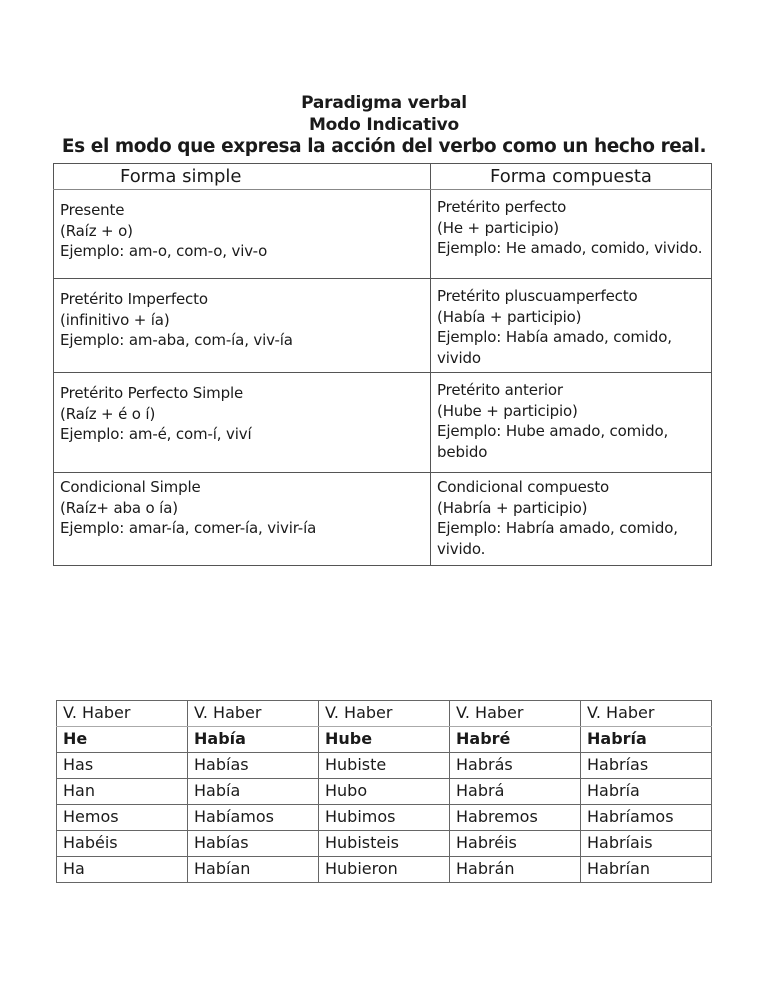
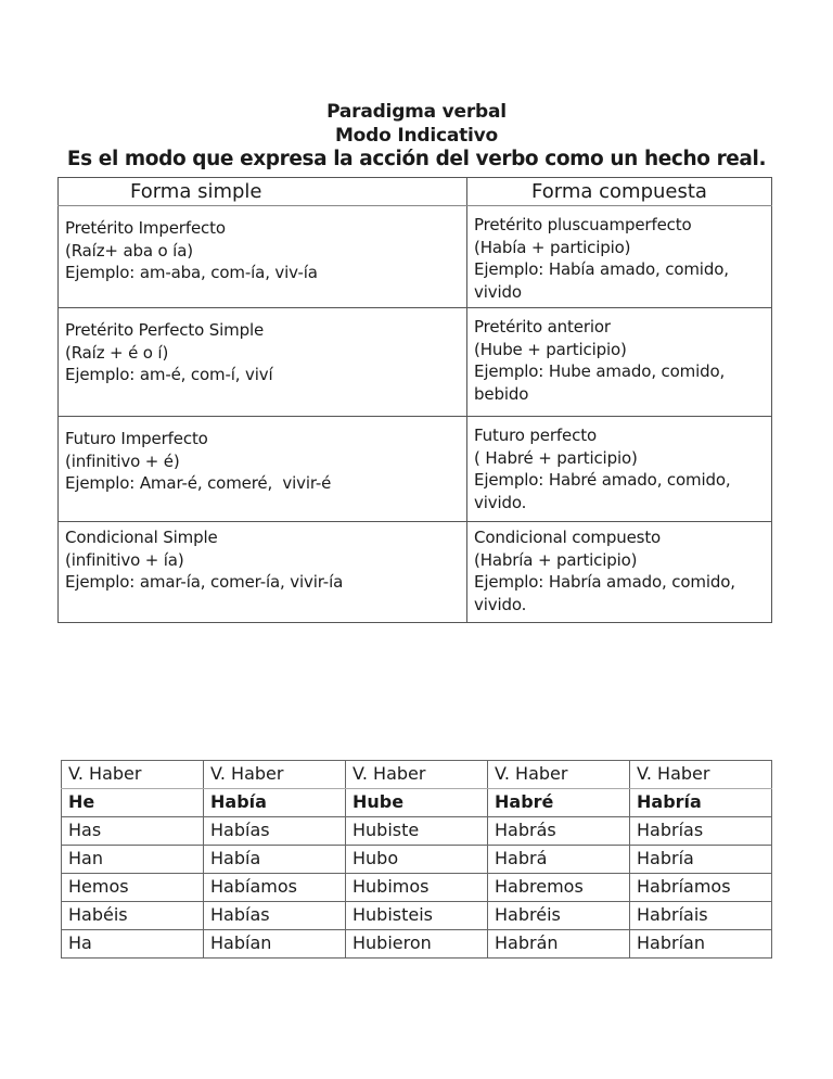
  Paradigma verbal
  Modo Indicativo
  Es el modo que expresa la acción del verbo como un hecho real.
  Forma simple	Forma compuesta
- Presente (Raíz + o) Ejemplo: am-o, com-o, viv-o	Pretérito perfecto (He + participio) Ejemplo: He amado, comido, vivido.
- Pretérito Imperfecto (infinitivo + ía) Ejemplo: am-aba, com-ía, viv-ía	Pretérito pluscuamperfecto (Había + participio) Ejemplo: Había amado, comido, vivido
+ Pretérito Imperfecto (Raíz+ aba o ía) Ejemplo: am-aba, com-ía, viv-ía	Pretérito pluscuamperfecto (Había + participio) Ejemplo: Había amado, comido, vivido
  Pretérito Perfecto Simple (Raíz + é o í) Ejemplo: am-é, com-í, viví	Pretérito anterior (Hube + participio) Ejemplo: Hube amado, comido, bebido
+ Futuro Imperfecto (infinitivo + é) Ejemplo: Amar-é, comeré, vivir-é	Futuro perfecto ( Habré + participio) Ejemplo: Habré amado, comido, vivido.
- Condicional Simple (Raíz+ aba o ía) Ejemplo: amar-ía, comer-ía, vivir-ía	Condicional compuesto (Habría + participio) Ejemplo: Habría amado, comido, vivido.
+ Condicional Simple (infinitivo + ía) Ejemplo: amar-ía, comer-ía, vivir-ía	Condicional compuesto (Habría + participio) Ejemplo: Habría amado, comido, vivido.
  V. Haber	V. Haber	V. Haber	V. Haber	V. Haber
  He	Había	Hube	Habré	Habría
  Has	Habías	Hubiste	Habrás	Habrías
  Han	Había	Hubo	Habrá	Habría
  Hemos	Habíamos	Hubimos	Habremos	Habríamos
  Habéis	Habías	Hubisteis	Habréis	Habríais
  Ha	Habían	Hubieron	Habrán	Habrían
